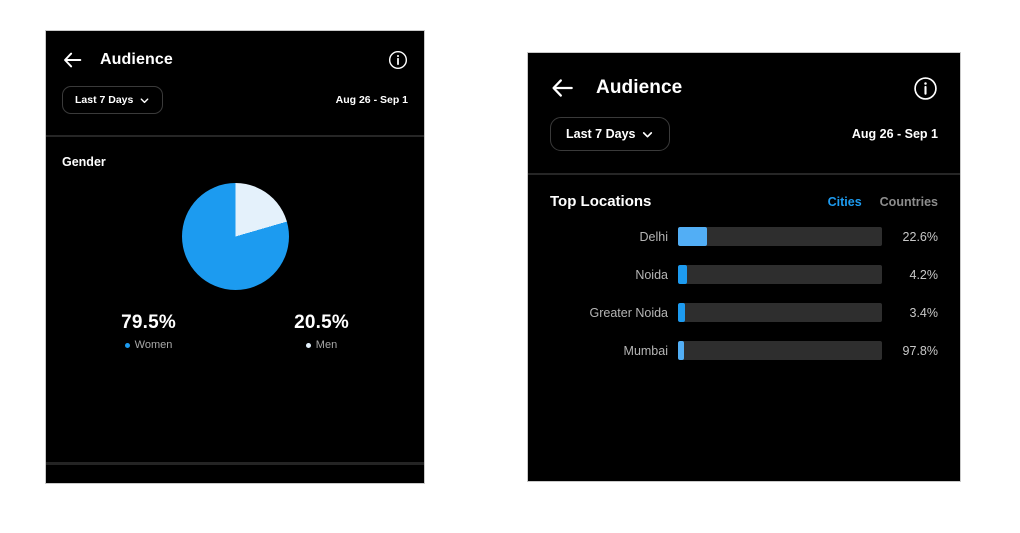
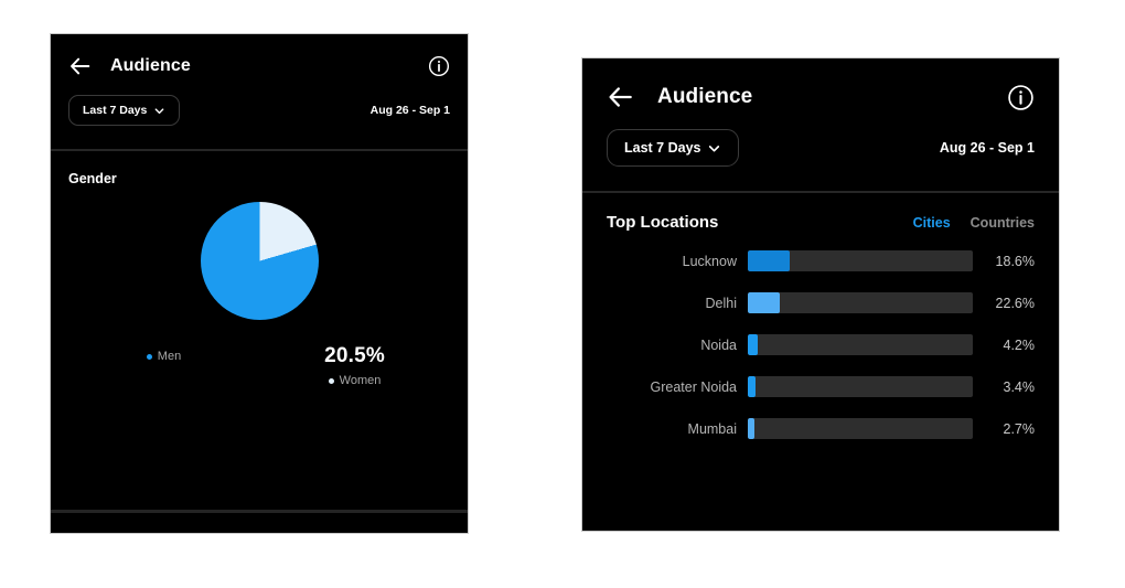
  Audience
  Last 7 Days
  Aug 26 - Sep 1
  Gender
- 79.5%
- Women
+ Men
  20.5%
- Men
+ Women
  Audience
  Last 7 Days
  Aug 26 - Sep 1
  Top Locations
  Cities
  Countries
+ Lucknow
+ 18.6%
  Delhi
  22.6%
  Noida
  4.2%
  Greater Noida
  3.4%
  Mumbai
- 97.8%
+ 2.7%
